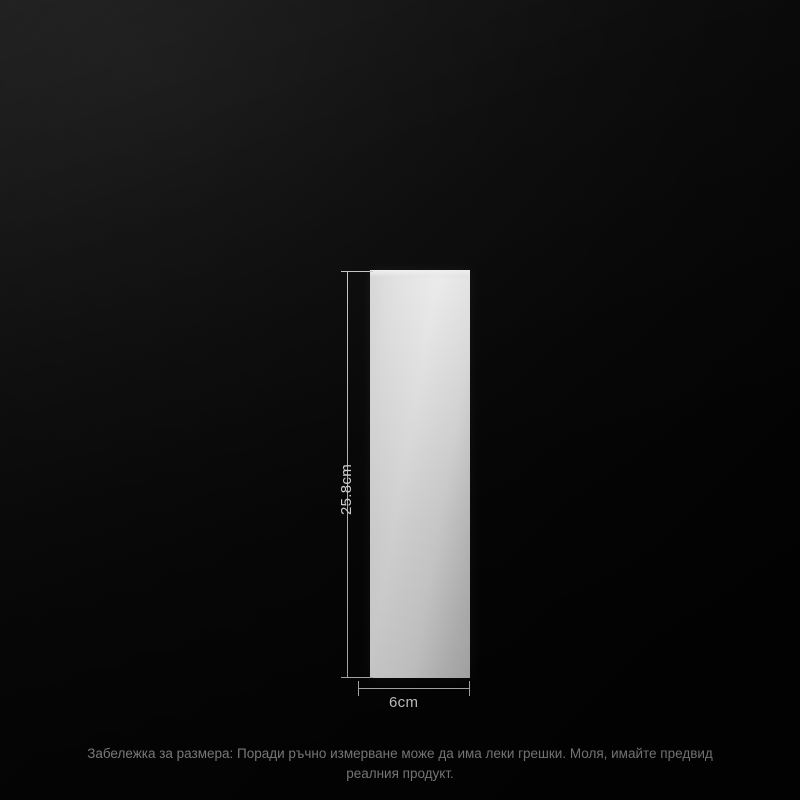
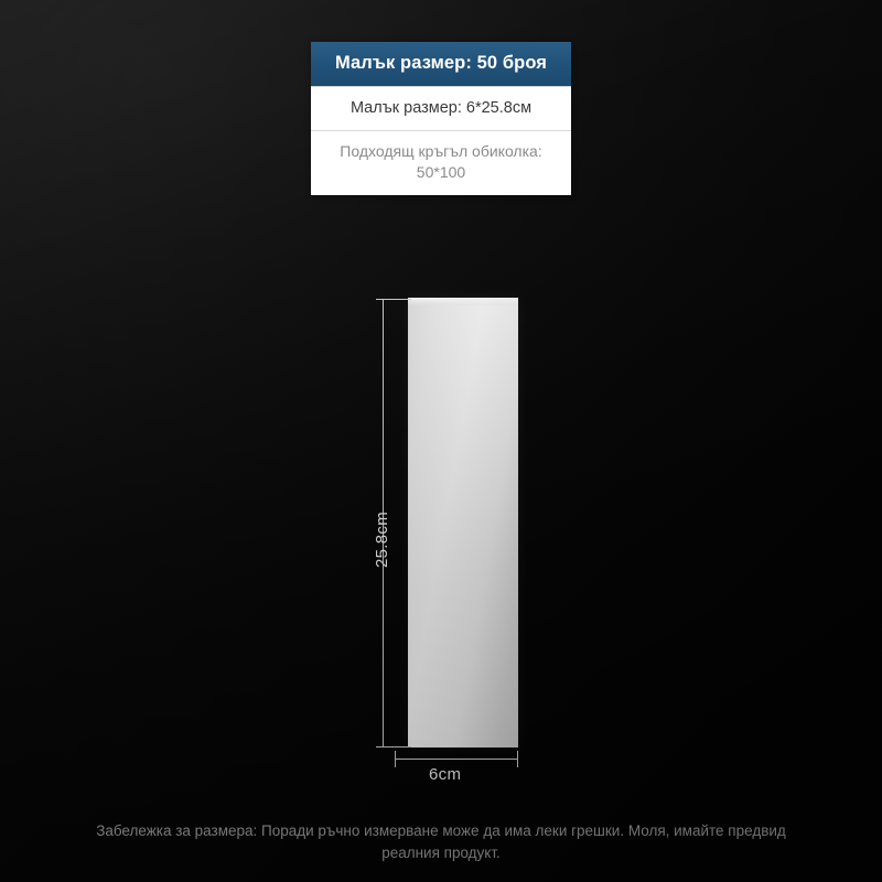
+ Малък размер: 50 броя
+ Малък размер: 6*25.8см
+ Подходящ кръгъл обиколка: 50*100
